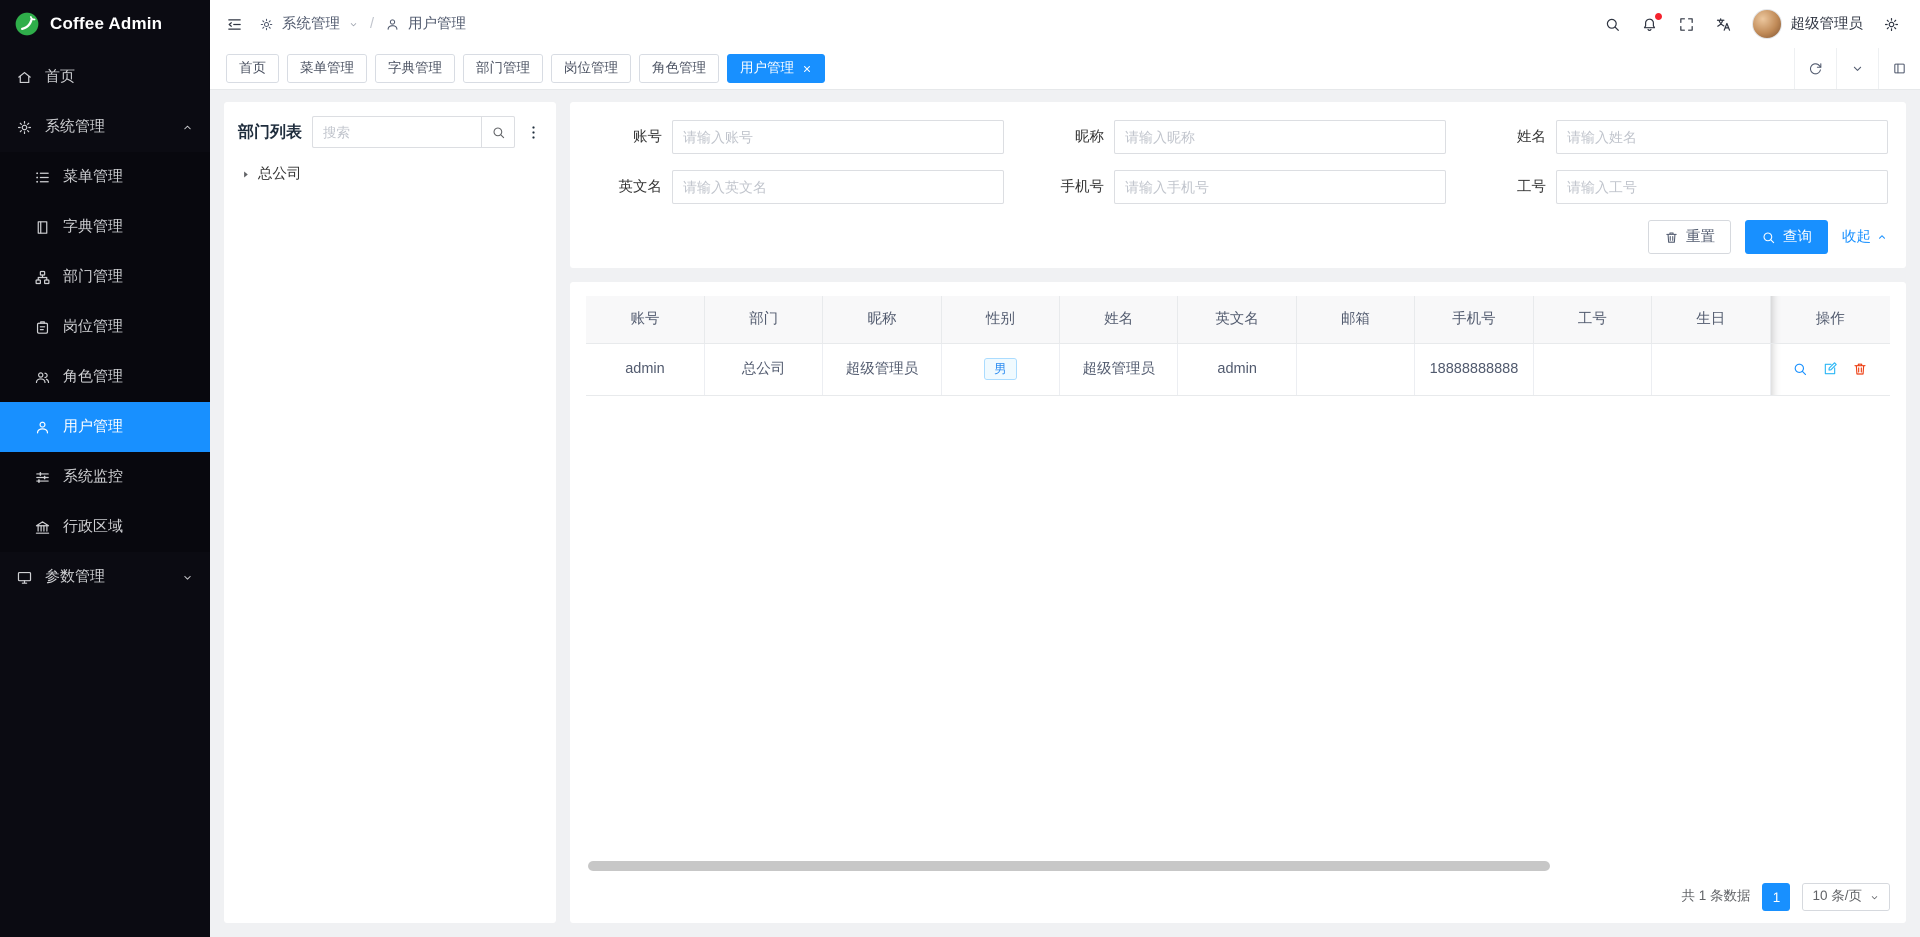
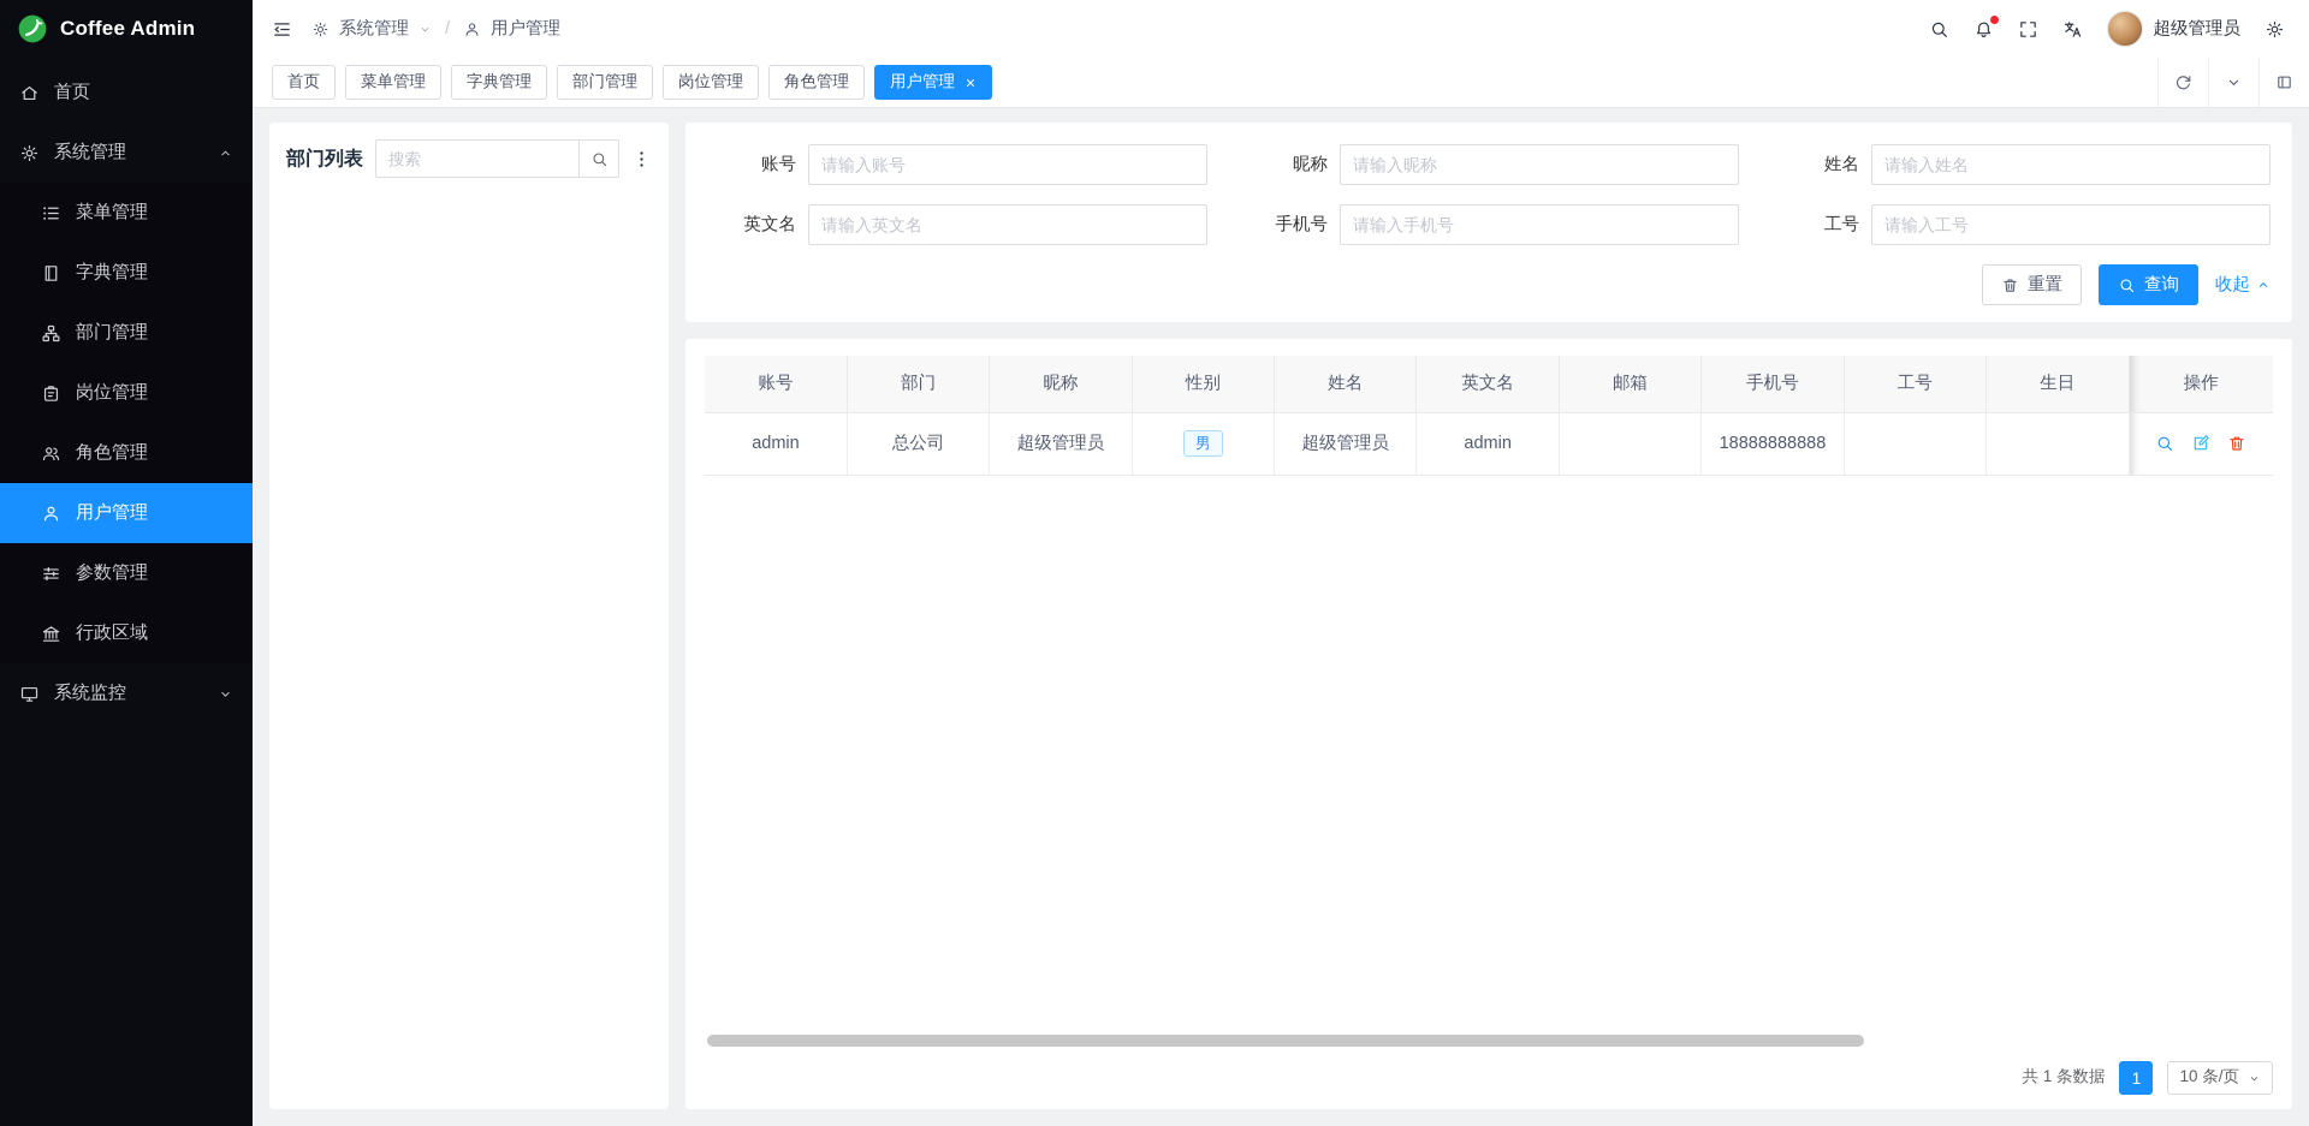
  Coffee Admin
  首页
  系统管理
  菜单管理
  字典管理
  部门管理
  岗位管理
  角色管理
  用户管理
- 系统监控
+ 参数管理
  行政区域
- 参数管理
+ 系统监控
  系统管理
  /
  用户管理
  超级管理员
  首页
  菜单管理
  字典管理
  部门管理
  岗位管理
  角色管理
  用户管理
  部门列表
  搜索
- 总公司
  账号
  请输入账号
  昵称
  请输入昵称
  姓名
  请输入姓名
  英文名
  请输入英文名
  手机号
  请输入手机号
  工号
  请输入工号
  重置
  查询
  收起
  账号	部门	昵称	性别	姓名	英文名	邮箱	手机号	工号	生日	操作
  admin	总公司	超级管理员	男	超级管理员	admin		18888888888
  共 1 条数据
  1
  10 条/页
